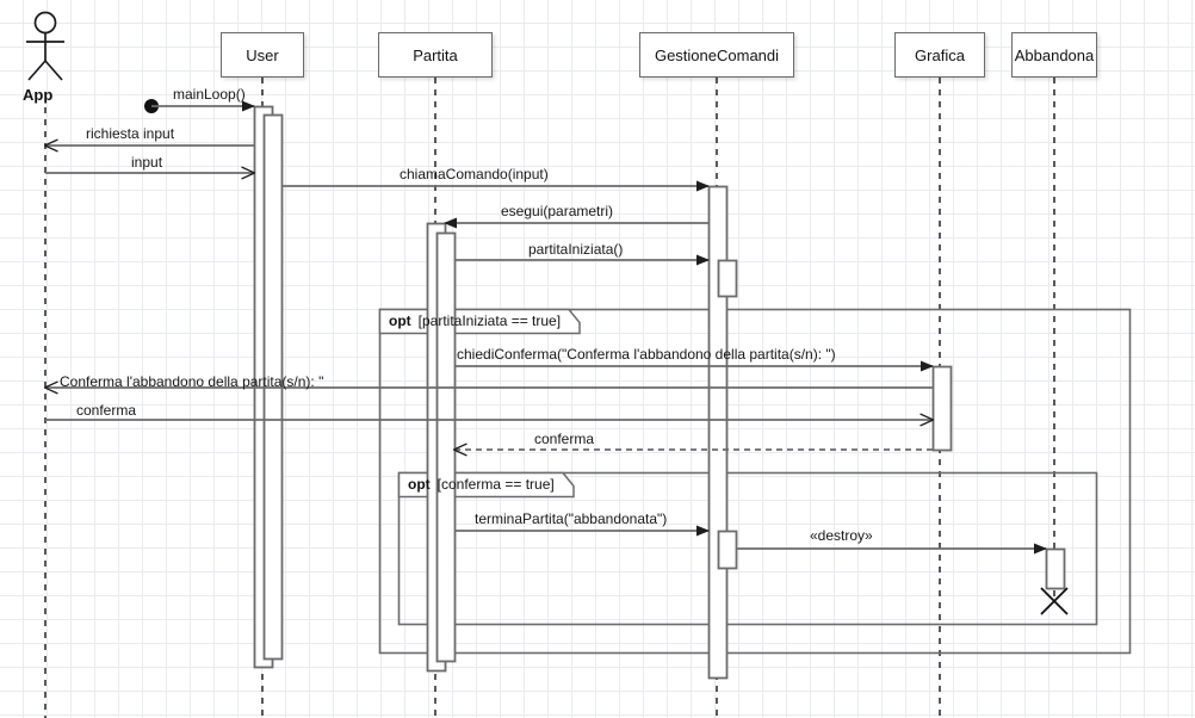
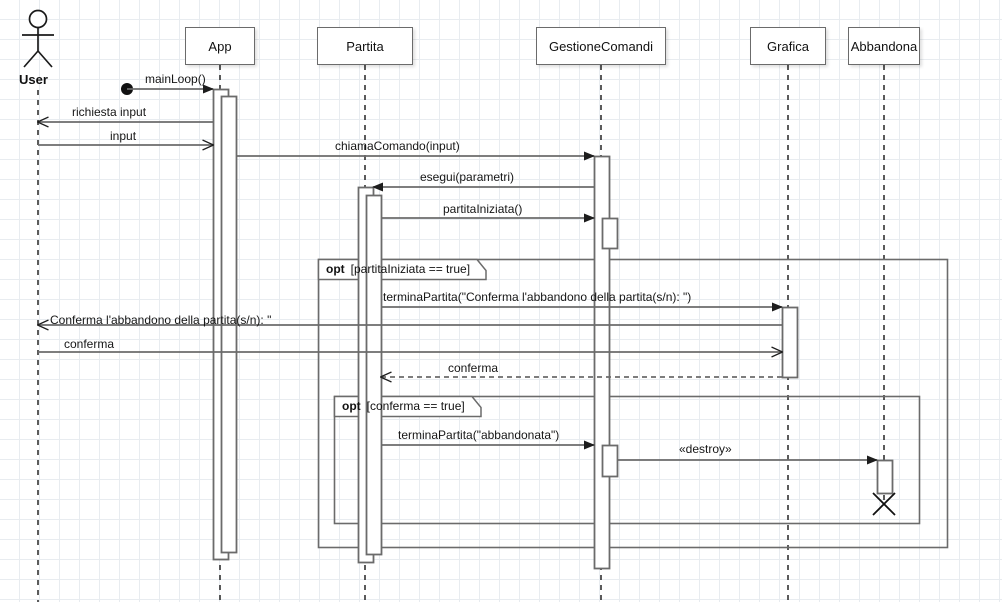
- User
+ App
  Partita
  GestioneComandi
  Grafica
  Abbandona
  mainLoop()
  richiesta input
  input
  chiamaComando(input)
  esegui(parametri)
  partitaIniziata()
- chiediConferma("Conferma l'abbandono della partita(s/n): ")
+ terminaPartita("Conferma l'abbandono della partita(s/n): ")
  Conferma l'abbandono della partita(s/n): "
  conferma
  conferma
  terminaPartita("abbandonata")
  «destroy»
  opt [partitaIniziata == true]
  opt [conferma == true]
- App
+ User
